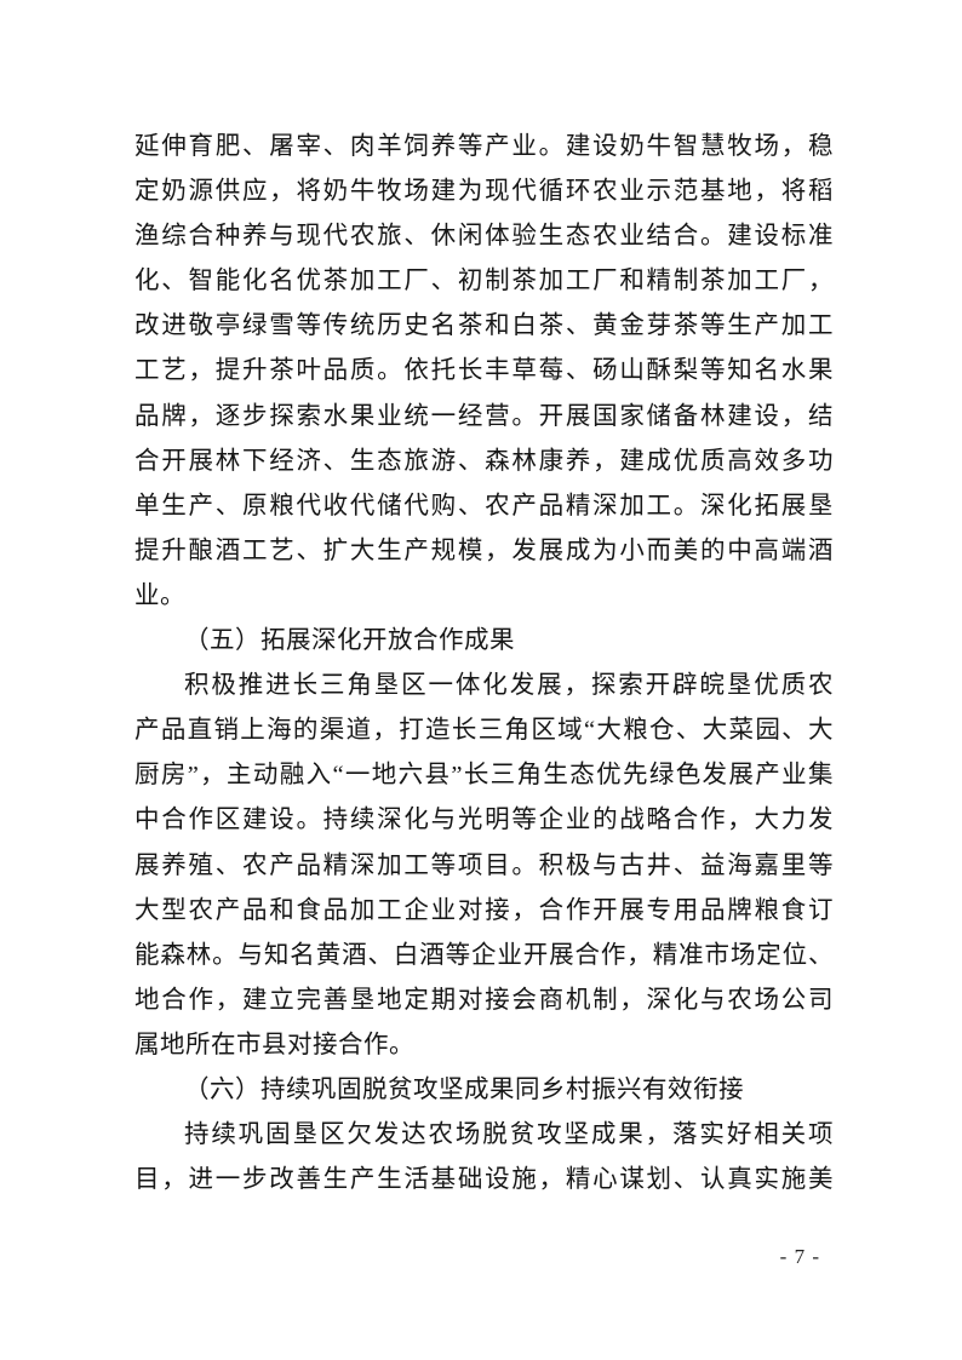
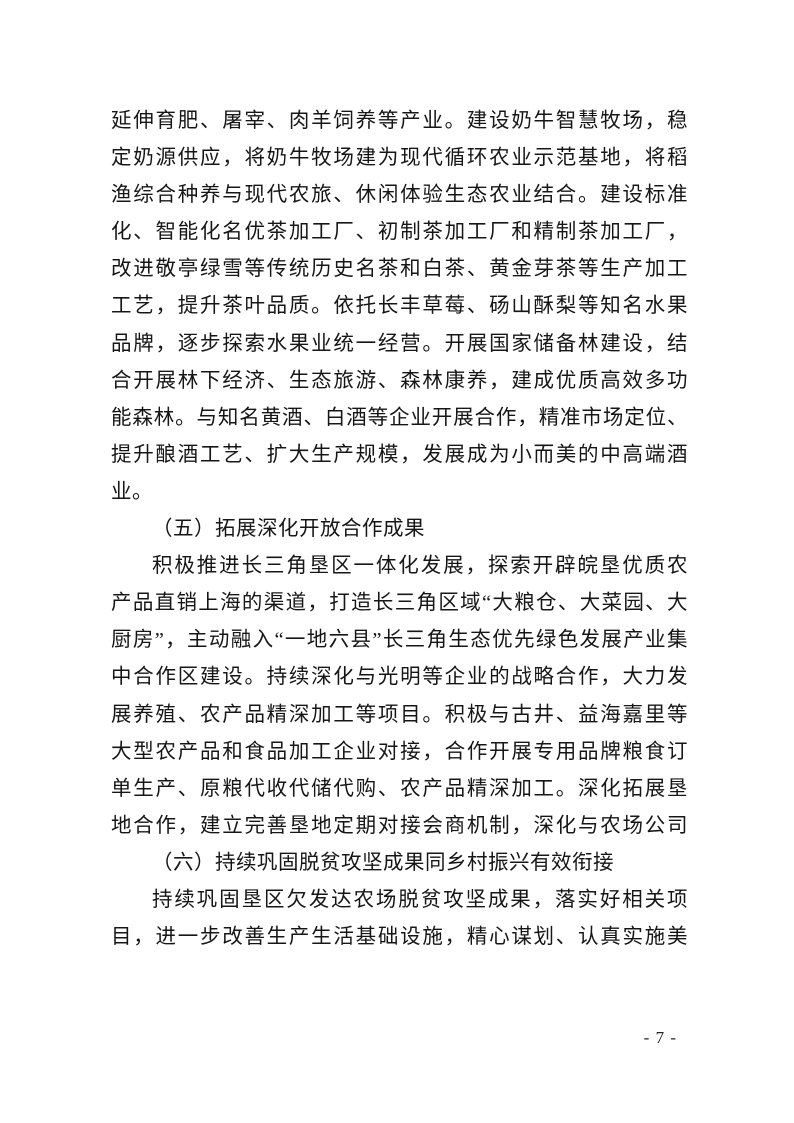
  延伸育肥、屠宰、肉羊饲养等产业。建设奶牛智慧牧场，稳
  定奶源供应，将奶牛牧场建为现代循环农业示范基地，将稻
  渔综合种养与现代农旅、休闲体验生态农业结合。建设标准
  化、智能化名优茶加工厂、初制茶加工厂和精制茶加工厂，
  改进敬亭绿雪等传统历史名茶和白茶、黄金芽茶等生产加工
  工艺，提升茶叶品质。依托长丰草莓、砀山酥梨等知名水果
  品牌，逐步探索水果业统一经营。开展国家储备林建设，结
  合开展林下经济、生态旅游、森林康养，建成优质高效多功
- 单生产、原粮代收代储代购、农产品精深加工。深化拓展垦
+ 能森林。与知名黄酒、白酒等企业开展合作，精准市场定位、
  提升酿酒工艺、扩大生产规模，发展成为小而美的中高端酒
  业。
  （五）拓展深化开放合作成果
  积极推进长三角垦区一体化发展，探索开辟皖垦优质农
  产品直销上海的渠道，打造长三角区域“大粮仓、大菜园、大
  厨房”，主动融入“一地六县”长三角生态优先绿色发展产业集
  中合作区建设。持续深化与光明等企业的战略合作，大力发
  展养殖、农产品精深加工等项目。积极与古井、益海嘉里等
  大型农产品和食品加工企业对接，合作开展专用品牌粮食订
- 能森林。与知名黄酒、白酒等企业开展合作，精准市场定位、
+ 单生产、原粮代收代储代购、农产品精深加工。深化拓展垦
  地合作，建立完善垦地定期对接会商机制，深化与农场公司
- 属地所在市县对接合作。
  （六）持续巩固脱贫攻坚成果同乡村振兴有效衔接
  持续巩固垦区欠发达农场脱贫攻坚成果，落实好相关项
  目，进一步改善生产生活基础设施，精心谋划、认真实施美
  - 7 -
